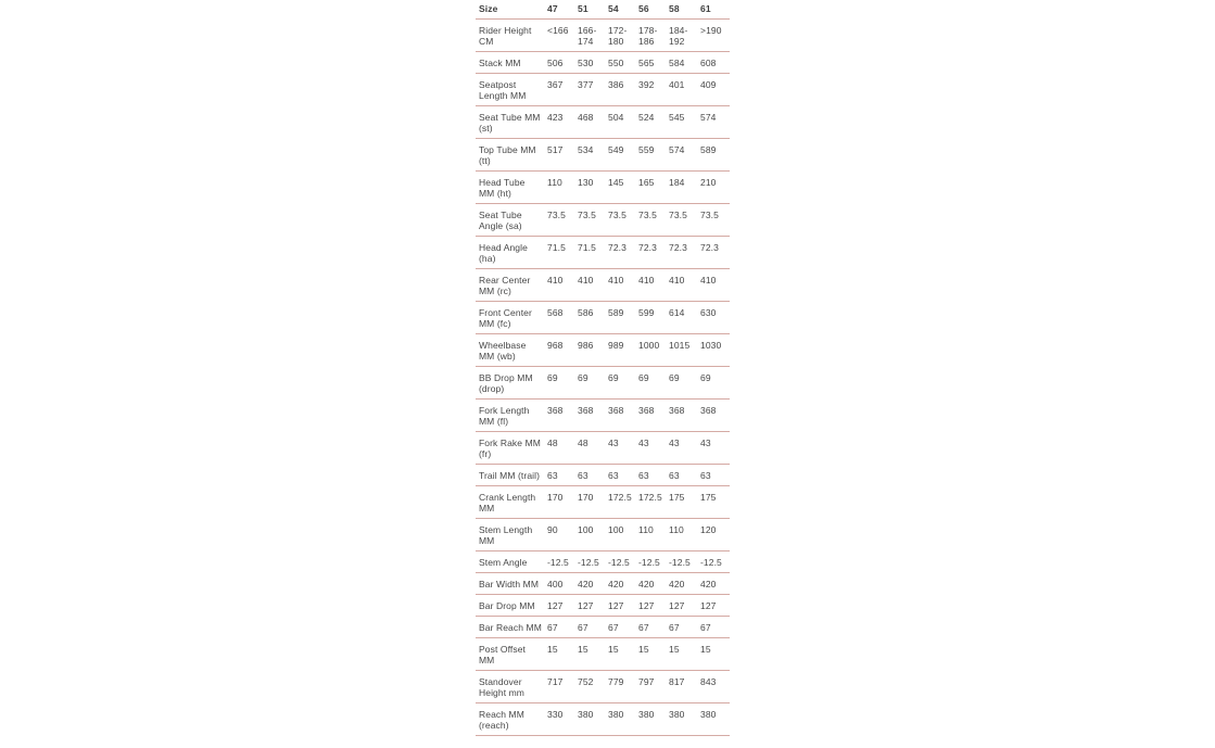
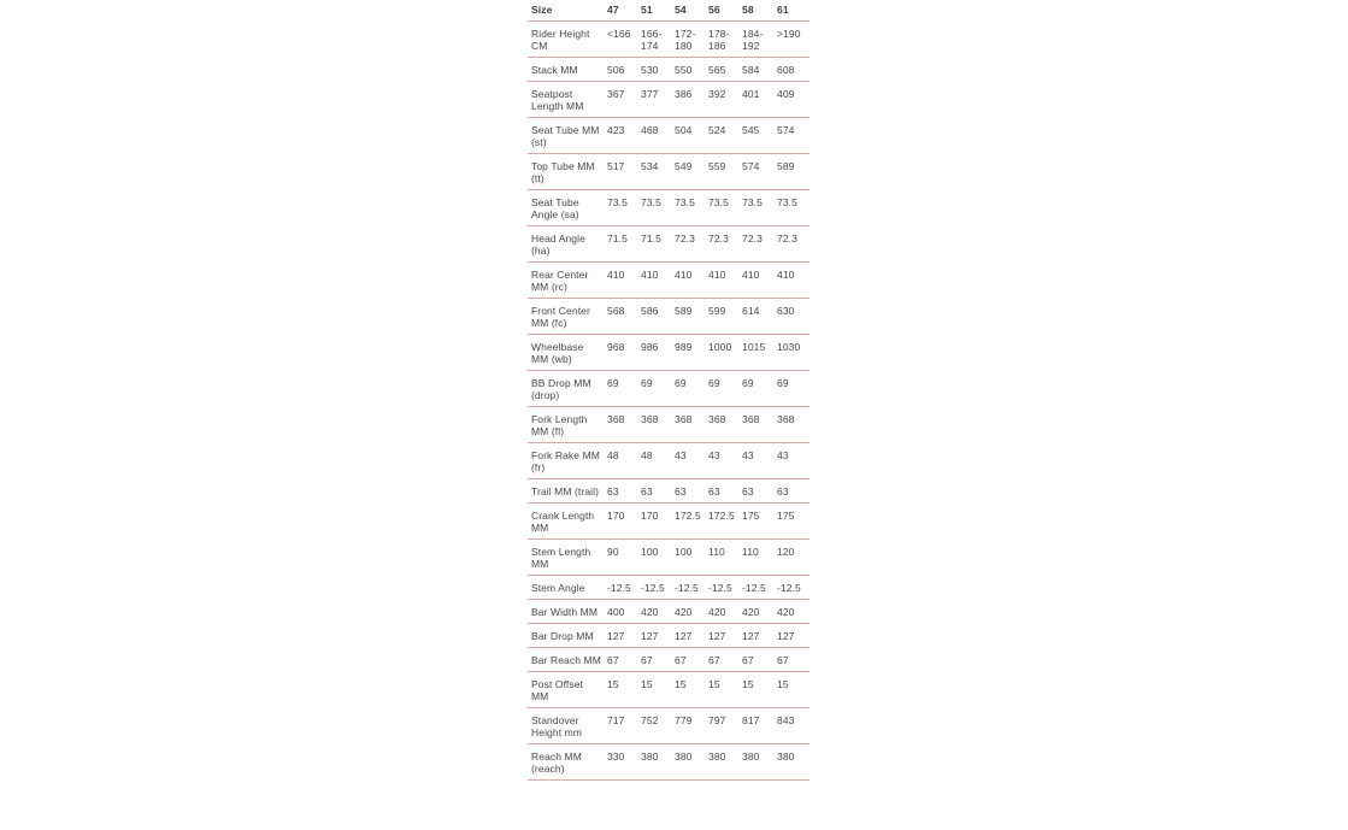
  Size	47	51	54	56	58	61
  Rider Height CM	<166	166-174	172-180	178-186	184-192	>190
  Stack MM	506	530	550	565	584	608
  Seatpost Length MM	367	377	386	392	401	409
  Seat Tube MM (st)	423	468	504	524	545	574
  Top Tube MM (tt)	517	534	549	559	574	589
- Head Tube MM (ht)	110	130	145	165	184	210
  Seat Tube Angle (sa)	73.5	73.5	73.5	73.5	73.5	73.5
  Head Angle (ha)	71.5	71.5	72.3	72.3	72.3	72.3
  Rear Center MM (rc)	410	410	410	410	410	410
  Front Center MM (fc)	568	586	589	599	614	630
  Wheelbase MM (wb)	968	986	989	1000	1015	1030
  BB Drop MM (drop)	69	69	69	69	69	69
  Fork Length MM (fl)	368	368	368	368	368	368
  Fork Rake MM (fr)	48	48	43	43	43	43
  Trail MM (trail)	63	63	63	63	63	63
  Crank Length MM	170	170	172.5	172.5	175	175
  Stem Length MM	90	100	100	110	110	120
  Stem Angle	-12.5	-12.5	-12.5	-12.5	-12.5	-12.5
  Bar Width MM	400	420	420	420	420	420
  Bar Drop MM	127	127	127	127	127	127
  Bar Reach MM	67	67	67	67	67	67
  Post Offset MM	15	15	15	15	15	15
  Standover Height mm	717	752	779	797	817	843
  Reach MM (reach)	330	380	380	380	380	380
